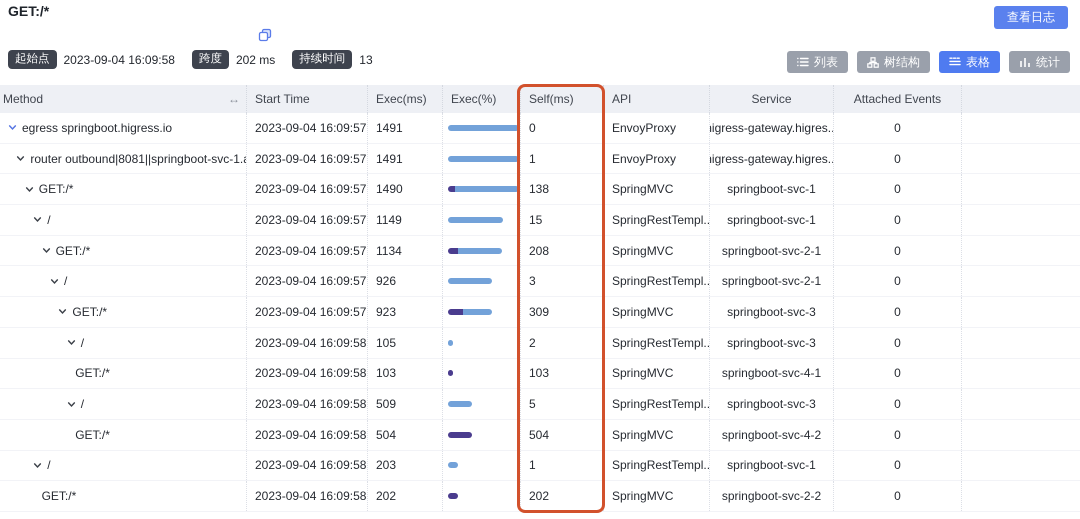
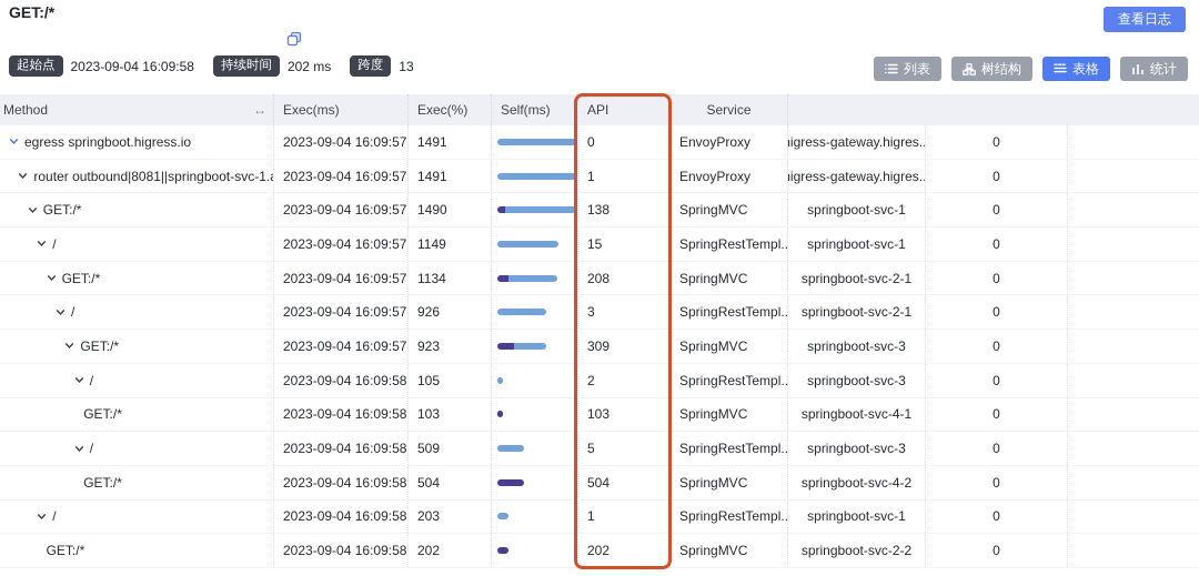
  GET:/*
  查看日志
  起始点
  2023-09-04 16:09:58
- 跨度
+ 持续时间
  202 ms
- 持续时间
+ 跨度
  13
  列表
  树结构
  表格
  统计
  Method
  ↔
- Start Time
  Exec(ms)
  Exec(%)
  Self(ms)
  API
  Service
- Attached Events
  egress springboot.higress.io
  2023-09-04 16:09:57
  1491
  0
  EnvoyProxy
  igress-gateway.higres..
  0
  router outbound|8081||springboot-svc-1.
  2023-09-04 16:09:57
  1491
  1
  EnvoyProxy
  igress-gateway.higres..
  0
  GET:/*
  2023-09-04 16:09:57
  1490
  138
  SpringMVC
  springboot-svc-1
  0
  /
  2023-09-04 16:09:57
  1149
  15
  SpringRestTempl..
  springboot-svc-1
  0
  GET:/*
  2023-09-04 16:09:57
  1134
  208
  SpringMVC
  springboot-svc-2-1
  0
  /
  2023-09-04 16:09:57
  926
  3
  SpringRestTempl..
  springboot-svc-2-1
  0
  GET:/*
  2023-09-04 16:09:57
  923
  309
  SpringMVC
  springboot-svc-3
  0
  /
  2023-09-04 16:09:58
  105
  2
  SpringRestTempl..
  springboot-svc-3
  0
  GET:/*
  2023-09-04 16:09:58
  103
  103
  SpringMVC
  springboot-svc-4-1
  0
  /
  2023-09-04 16:09:58
  509
  5
  SpringRestTempl..
  springboot-svc-3
  0
  GET:/*
  2023-09-04 16:09:58
  504
  504
  SpringMVC
  springboot-svc-4-2
  0
  /
  2023-09-04 16:09:58
  203
  1
  SpringRestTempl..
  springboot-svc-1
  0
  GET:/*
  2023-09-04 16:09:58
  202
  202
  SpringMVC
  springboot-svc-2-2
  0
